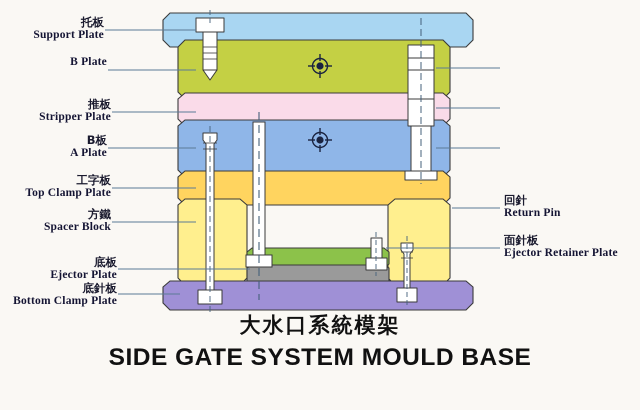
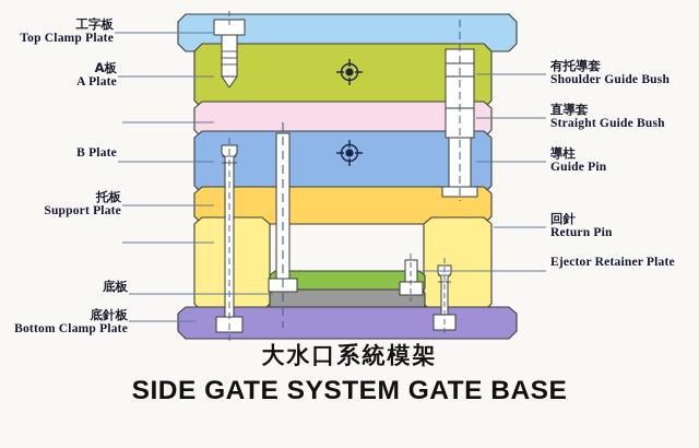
- 托板
+ 工字板
- Support Plate
+ Top Clamp Plate
+ A板
- B Plate
+ A Plate
- 推板
- Stripper Plate
- B板
- A Plate
+ B Plate
- 工字板
+ 托板
- Top Clamp Plate
+ Support Plate
- 方鐵
- Spacer Block
  底板
- Ejector Plate
  底針板
  Bottom Clamp Plate
+ 有托導套
+ Shoulder Guide Bush
+ 直導套
+ Straight Guide Bush
+ 導柱
+ Guide Pin
  回針
  Return Pin
- 面針板
  Ejector Retainer Plate
  大水口系統模架
- SIDE GATE SYSTEM MOULD BASE
+ SIDE GATE SYSTEM GATE BASE
